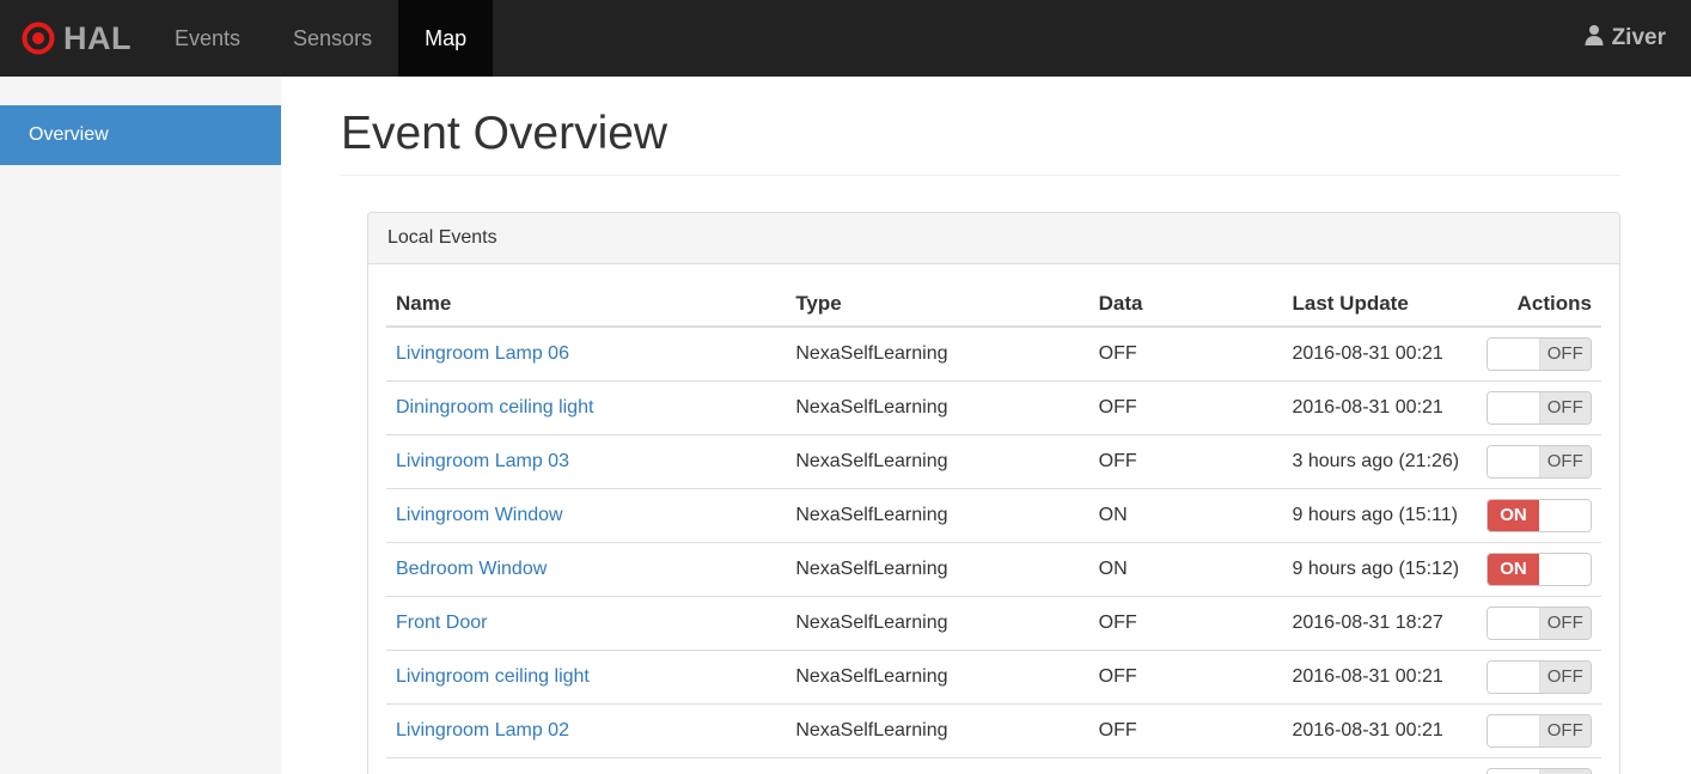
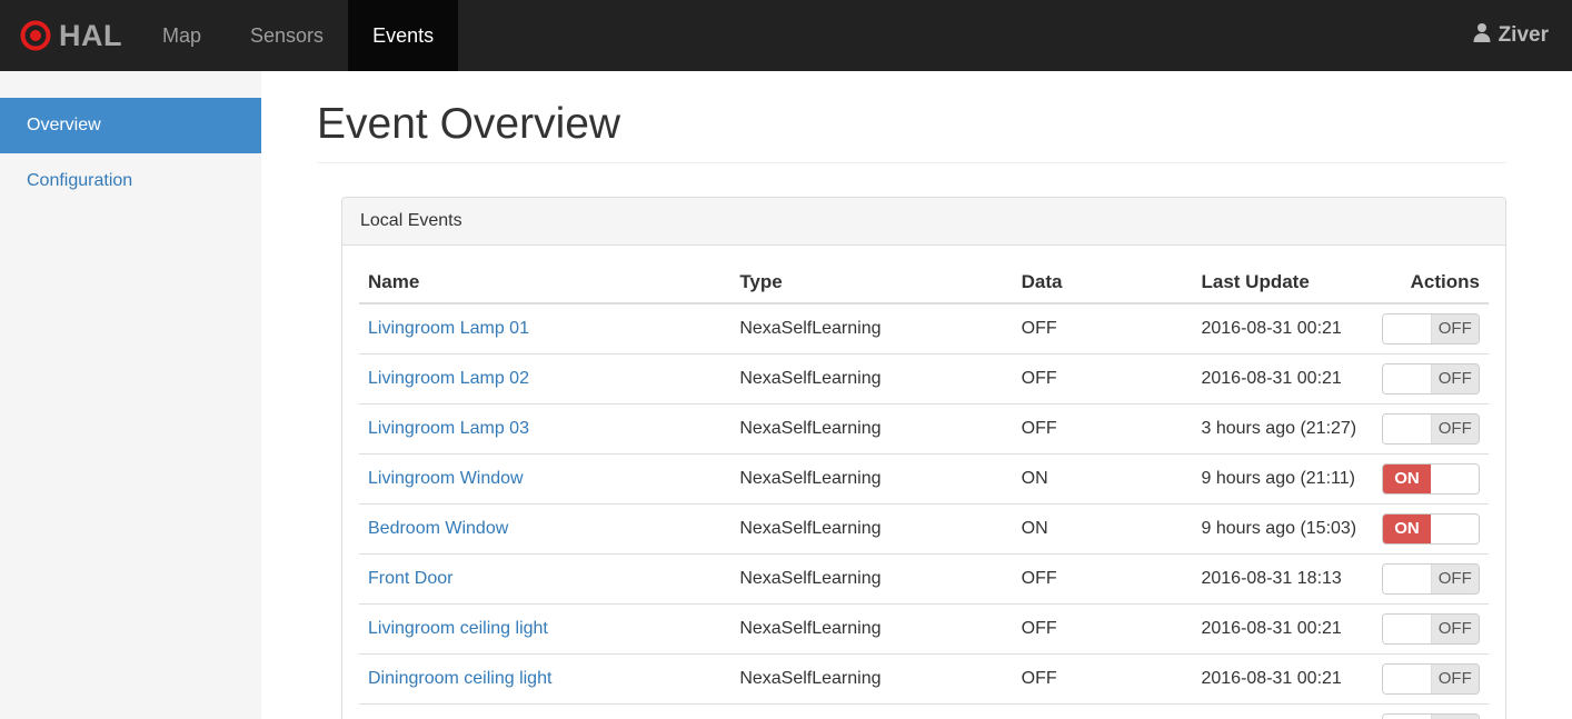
  HAL
- Events
+ Map
  Sensors
- Map
+ Events
  Ziver
  Overview
+ Configuration
  Event Overview
  Local Events
  Name	Type	Data	Last Update	Actions
- Livingroom Lamp 06	NexaSelfLearning	OFF	2016-08-31 00:21	OFF
+ Livingroom Lamp 01	NexaSelfLearning	OFF	2016-08-31 00:21	OFF
- Diningroom ceiling light	NexaSelfLearning	OFF	2016-08-31 00:21	OFF
+ Livingroom Lamp 02	NexaSelfLearning	OFF	2016-08-31 00:21	OFF
- Livingroom Lamp 03	NexaSelfLearning	OFF	3 hours ago (21:26)	OFF
+ Livingroom Lamp 03	NexaSelfLearning	OFF	3 hours ago (21:27)	OFF
- Livingroom Window	NexaSelfLearning	ON	9 hours ago (15:11)	ON
+ Livingroom Window	NexaSelfLearning	ON	9 hours ago (21:11)	ON
- Bedroom Window	NexaSelfLearning	ON	9 hours ago (15:12)	ON
+ Bedroom Window	NexaSelfLearning	ON	9 hours ago (15:03)	ON
- Front Door	NexaSelfLearning	OFF	2016-08-31 18:27	OFF
+ Front Door	NexaSelfLearning	OFF	2016-08-31 18:13	OFF
  Livingroom ceiling light	NexaSelfLearning	OFF	2016-08-31 00:21	OFF
- Livingroom Lamp 02	NexaSelfLearning	OFF	2016-08-31 00:21	OFF
+ Diningroom ceiling light	NexaSelfLearning	OFF	2016-08-31 00:21	OFF
